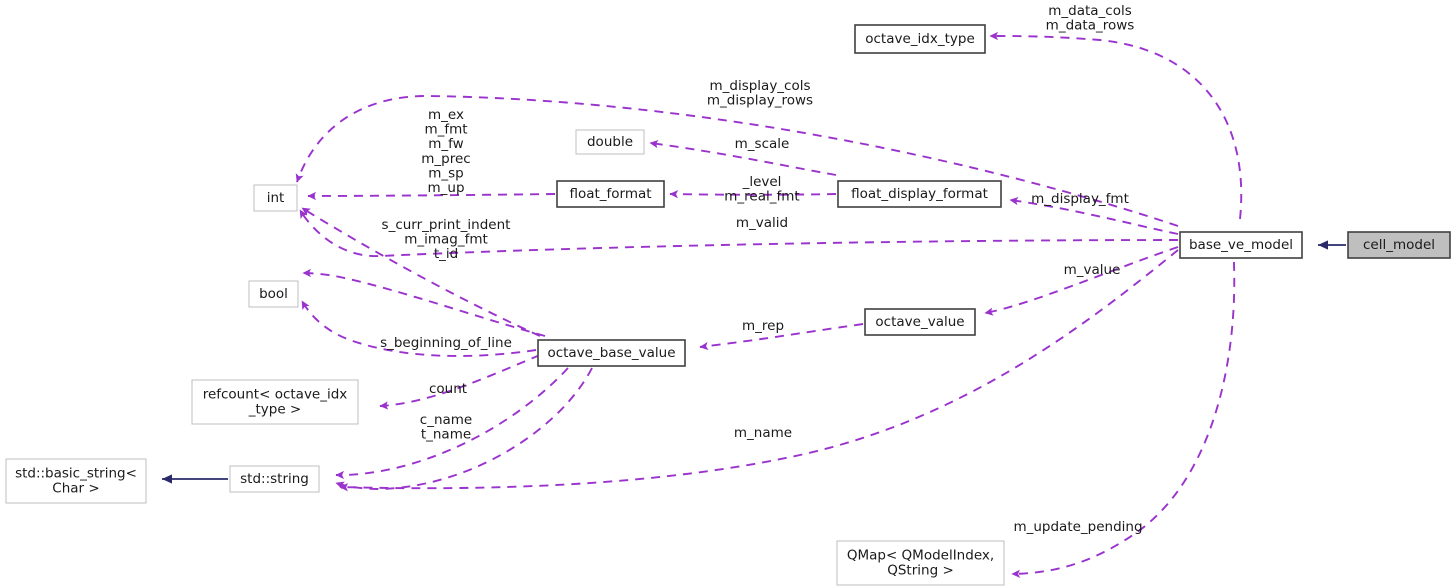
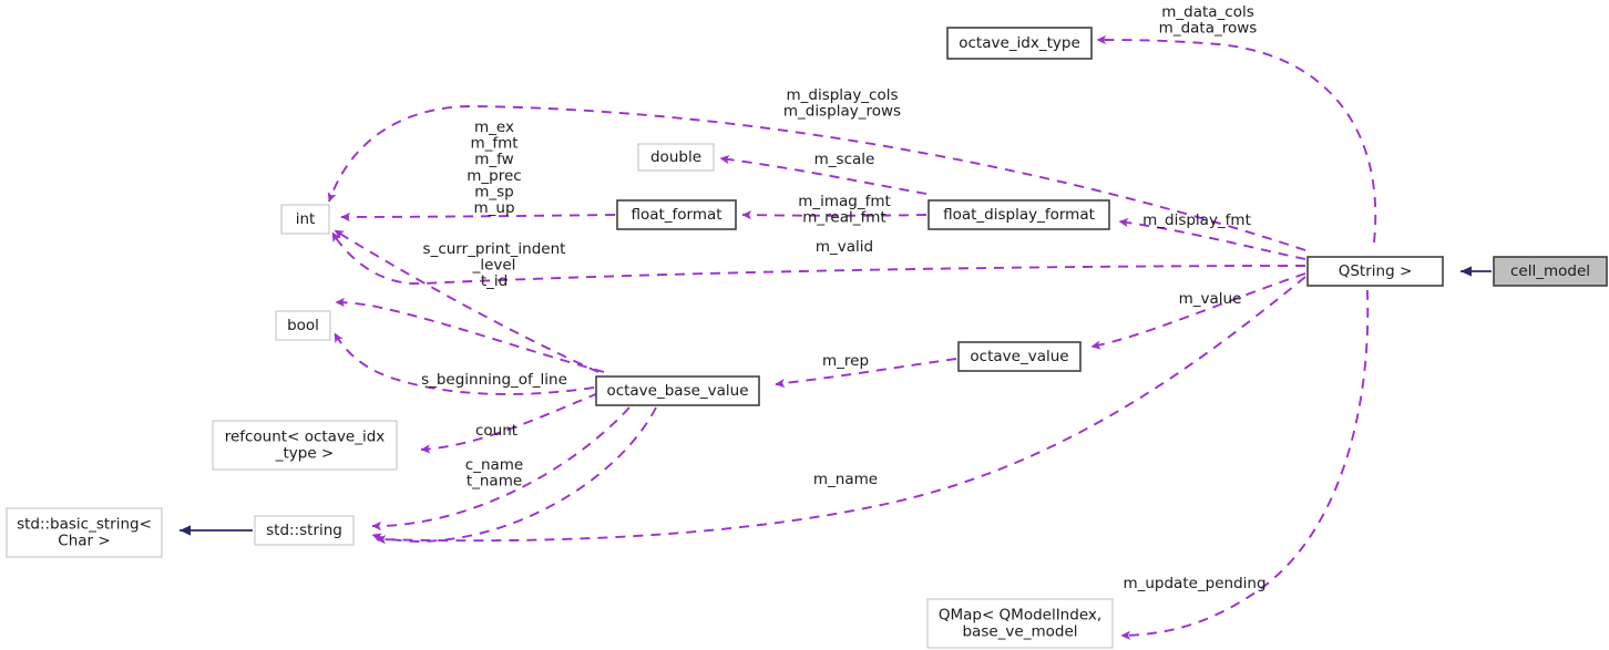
  octave_idx_type
  double
  int
  float_format
  float_display_format
- base_ve_model
+ QString >
  cell_model
  bool
  octave_value
  octave_base_value
  refcount< octave_idx
  _type >
  std::basic_string<
  Char >
  std::string
  QMap< QModelIndex,
- QString >
+ base_ve_model
  m_data_cols
  m_data_rows
  m_display_cols
  m_display_rows
  m_scale
- _level
+ m_imag_fmt
  m_real_fmt
  m_ex
  m_fmt
  m_fw
  m_prec
  m_sp
  m_up
  m_display_fmt
  m_valid
  s_curr_print_indent
- m_imag_fmt
+ _level
  t_id
  m_value
  m_rep
  s_beginning_of_line
  count
  c_name
  t_name
  m_name
  m_update_pending
